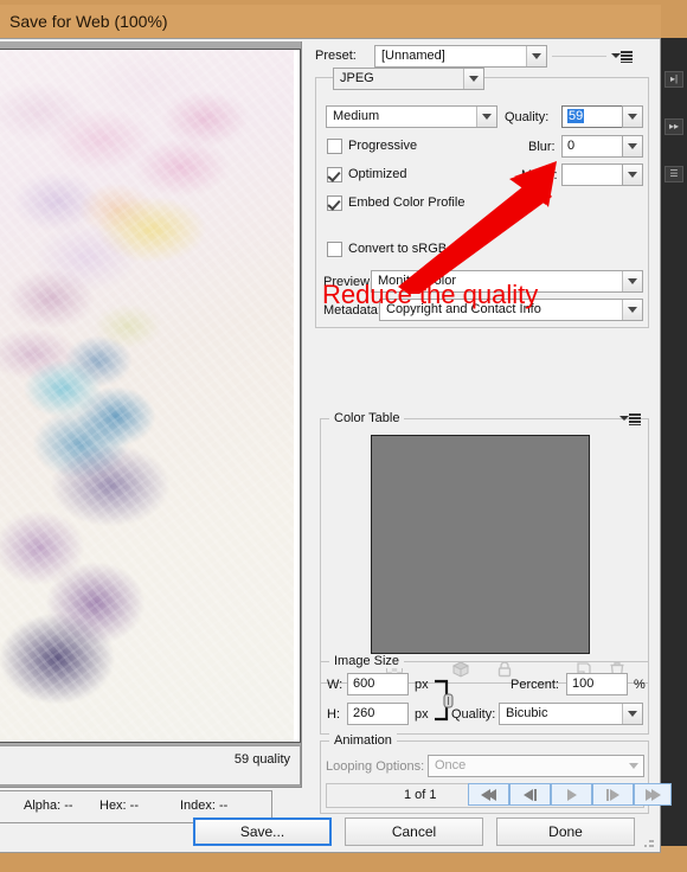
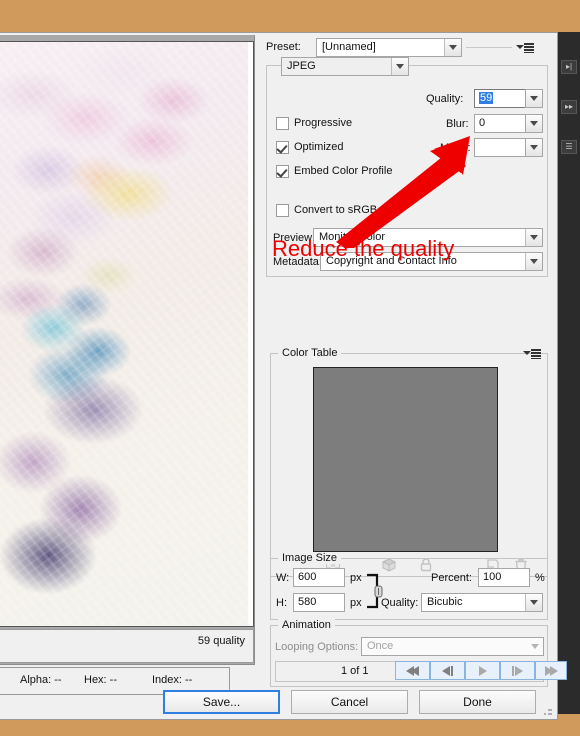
- Save for Web (100%)
  ▸|
  ▸▸
  ☰
  59 quality
  Alpha: --
  Hex: --
  Index: --
  Preset:
  [Unnamed]
  JPEG
- Medium
  Quality:
  59
  Progressive
  Blur:
  0
  Optimized
  Embed Color Profile
  Convert to sRGB
  Preview
  Metadata
  Copyright and Contact Info
  Color Table
  Image Size
  W:
  600
  px
  H:
- 260
+ 580
  px
  Percent:
  100
  %
  Quality:
  Bicubic
  Animation
  Looping Options:
  Once
  1 of 1
  Reduce the quality
  Save...
  Cancel
  Done
